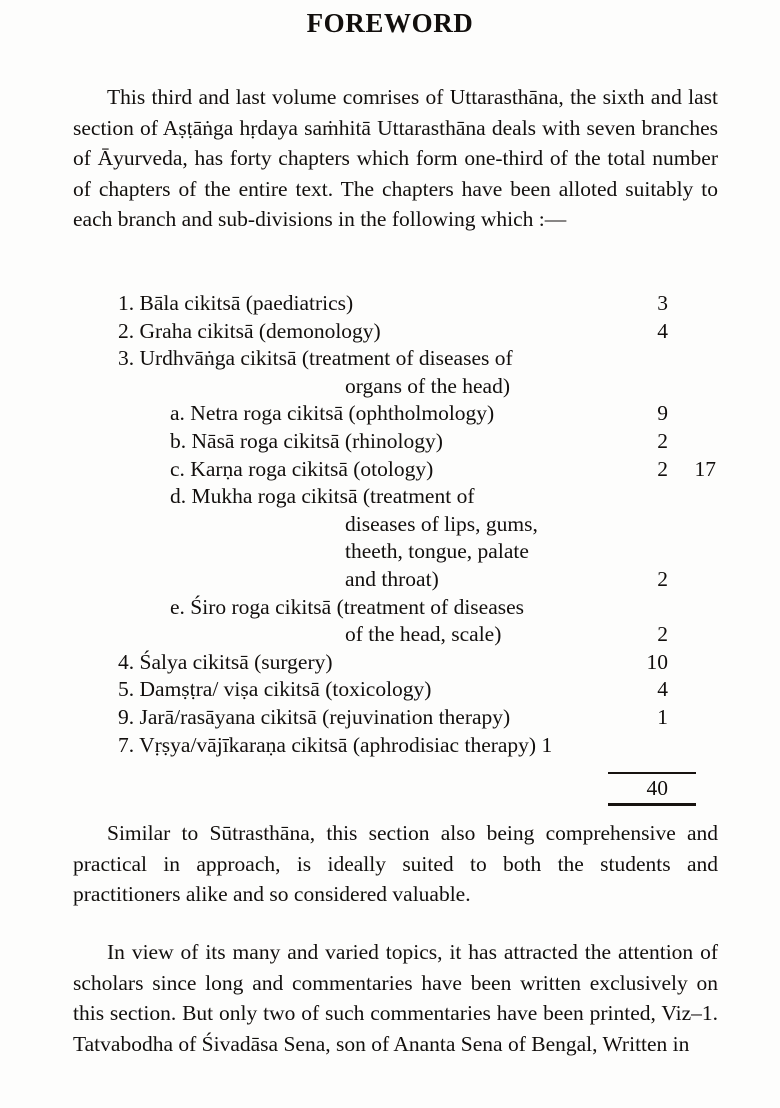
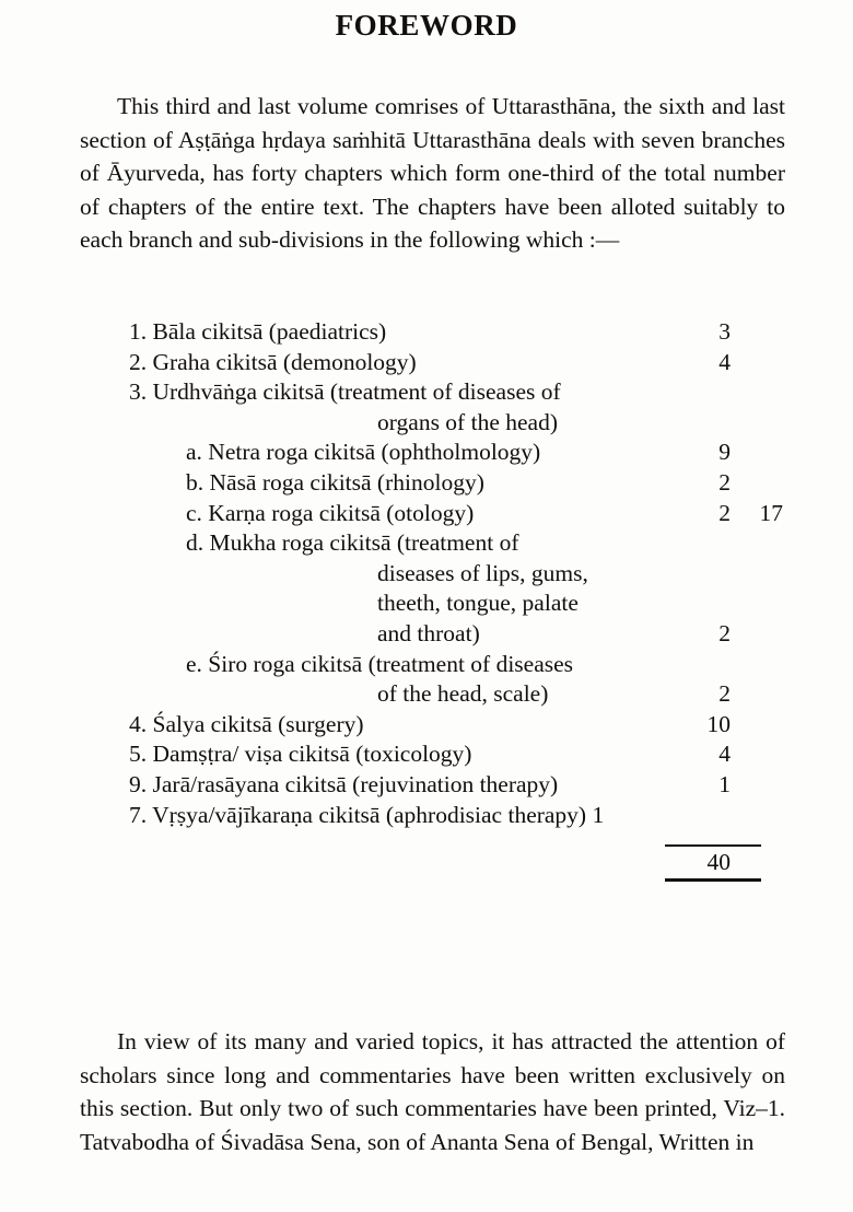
  FOREWORD
  This third and last volume comrises of Uttarasthāna, the sixth and last section of Aṣṭāṅga hṛdaya saṁhitā Uttarasthāna deals with seven branches of Āyurveda, has forty chapters which form one-third of the total number of chapters of the entire text. The chapters have been alloted suitably to each branch and sub-divisions in the following which :—
  1. Bāla cikitsā (paediatrics)
  3
  2. Graha cikitsā (demonology)
  4
  3. Urdhvāṅga cikitsā (treatment of diseases of
  organs of the head)
  a. Netra roga cikitsā (ophtholmology)
  9
  b. Nāsā roga cikitsā (rhinology)
  2
  c. Karṇa roga cikitsā (otology)
  2
  17
  d. Mukha roga cikitsā (treatment of
  diseases of lips, gums,
  theeth, tongue, palate
  and throat)
  2
  e. Śiro roga cikitsā (treatment of diseases
  of the head, scale)
  2
  4. Śalya cikitsā (surgery)
  10
  5. Damṣṭra/ viṣa cikitsā (toxicology)
  4
  9. Jarā/rasāyana cikitsā (rejuvination therapy)
  1
  7. Vṛṣya/vājīkaraṇa cikitsā (aphrodisiac therapy) 1
  40
- Similar to Sūtrasthāna, this section also being comprehensive and practical in approach, is ideally suited to both the students and practitioners alike and so considered valuable.
  In view of its many and varied topics, it has attracted the attention of scholars since long and commentaries have been written exclusively on this section. But only two of such commentaries have been printed, Viz–1. Tatvabodha of Śivadāsa Sena, son of Ananta Sena of Bengal, Written in
